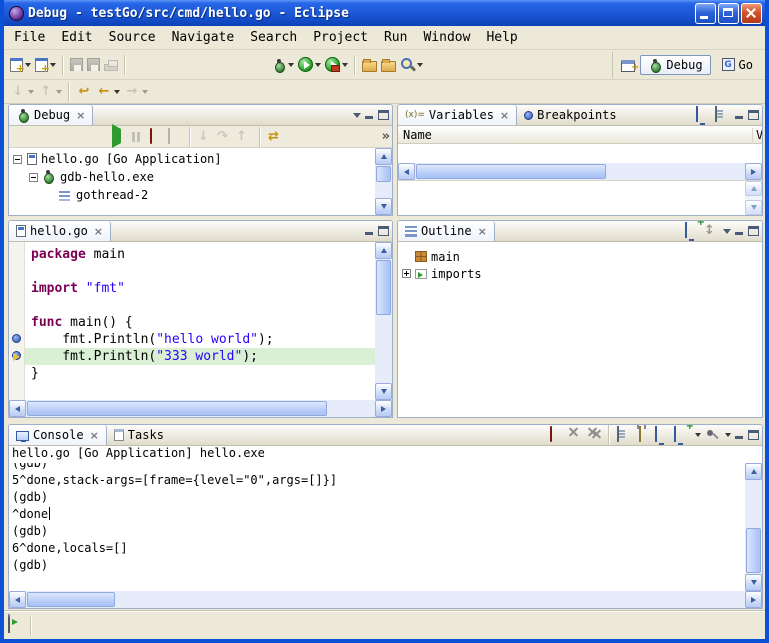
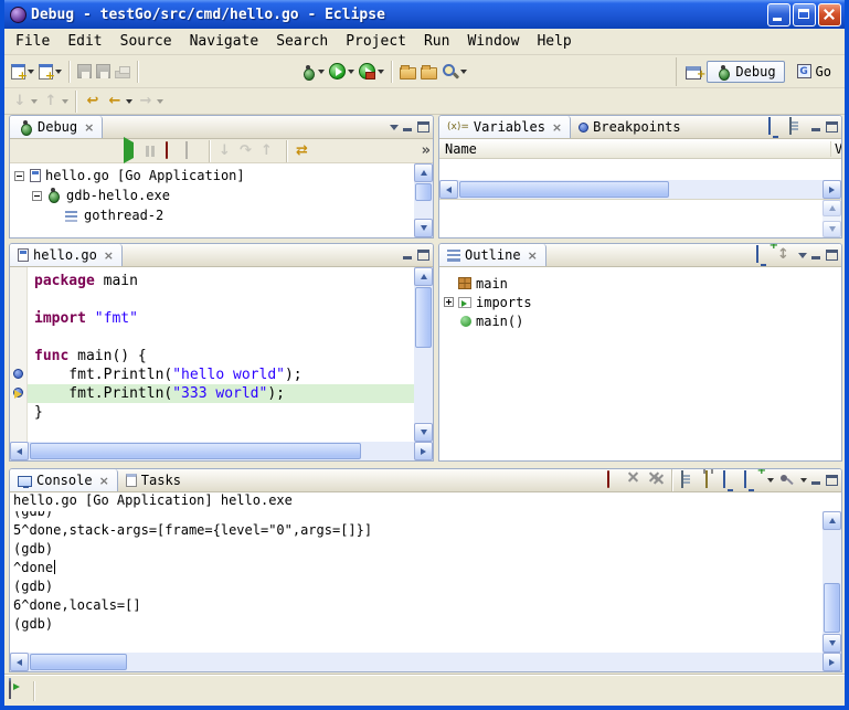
  Debug - testGo/src/cmd/hello.go - Eclipse
  File
  Edit
  Source
  Navigate
  Search
  Project
  Run
  Window
  Help
  Debug
  G
  Go
  ↓
  ↑
  ↩
  ←
  →
  Debug
  ×
  ↓
  ↷
  ↑
  ⇄
  »
  hello.go [Go Application]
  gdb-hello.exe
  gothread-2
  (x)=
  Variables
  ×
  Breakpoints
  Name
  V
  hello.go
  ×
  package main
  import "fmt"
  func main() {
  fmt.Println("hello world");
  fmt.Println("333 world");
  }
  Outline
  ×
  ↕
  main
  imports
+ main()
  Console
  ×
  Tasks
  hello.go [Go Application] hello.exe
  (gdb)
  5^done,stack-args=[frame={level="0",args=[]}]
  (gdb)
  ^done
  (gdb)
  6^done,locals=[]
  (gdb)
